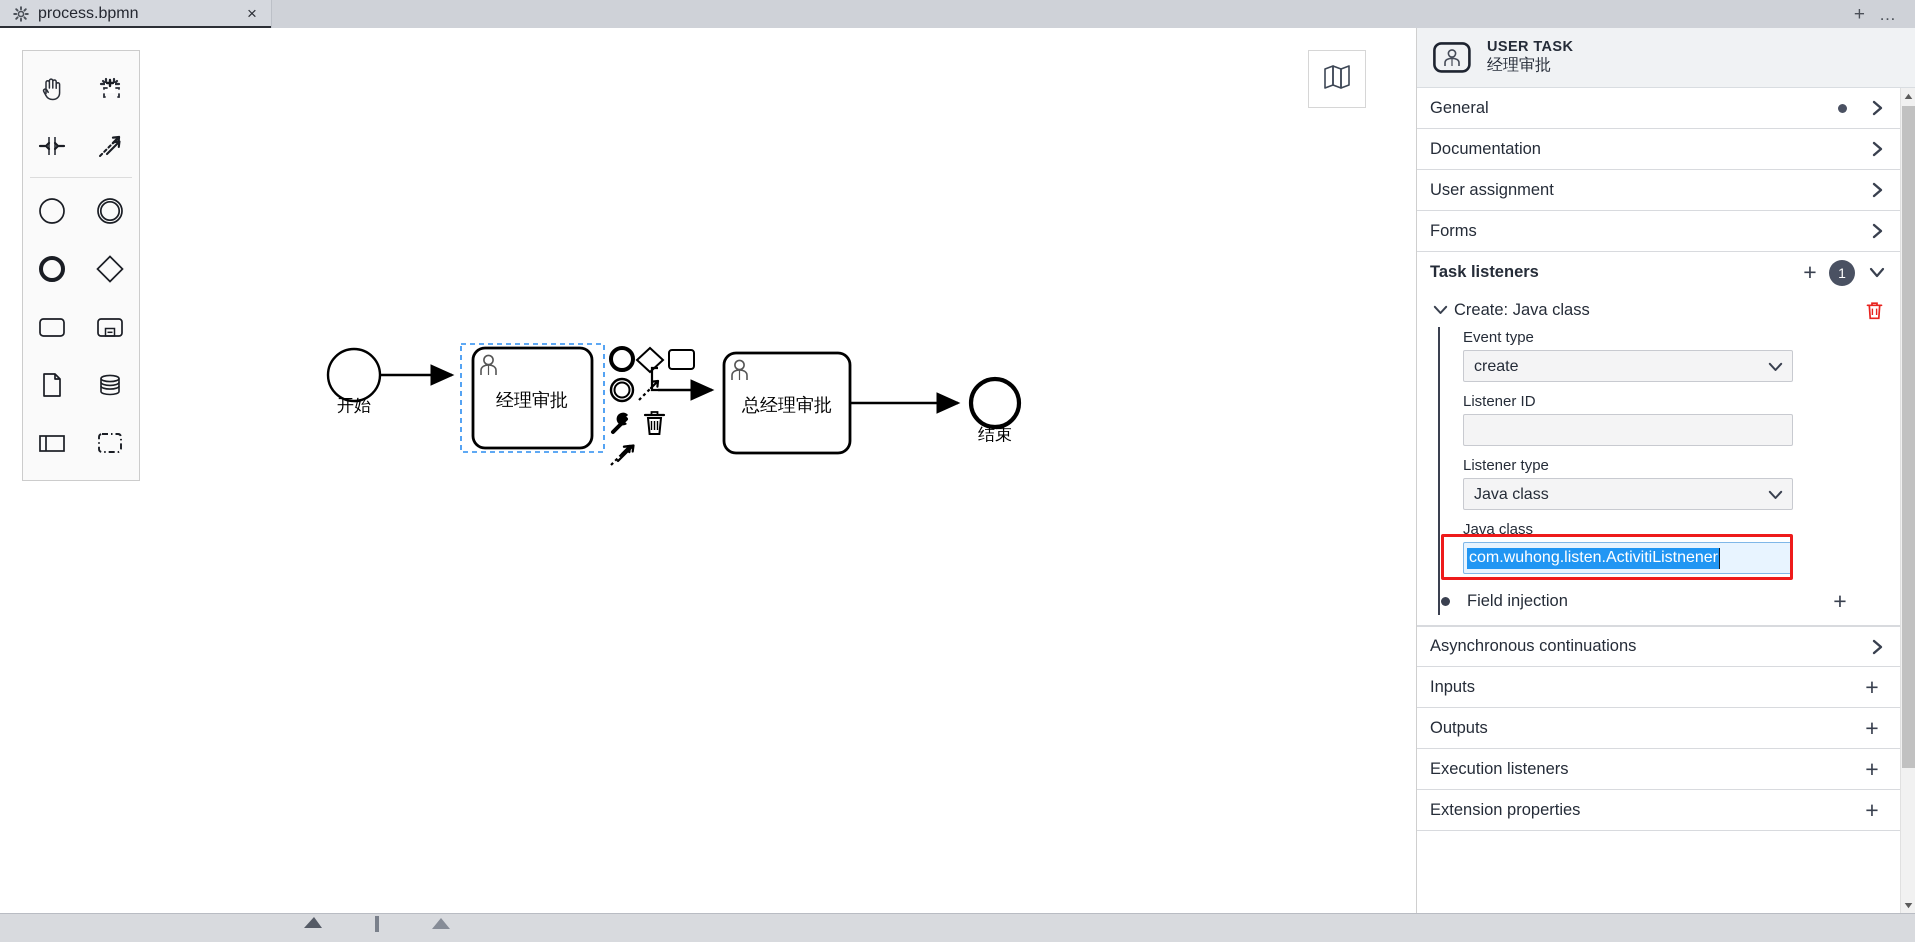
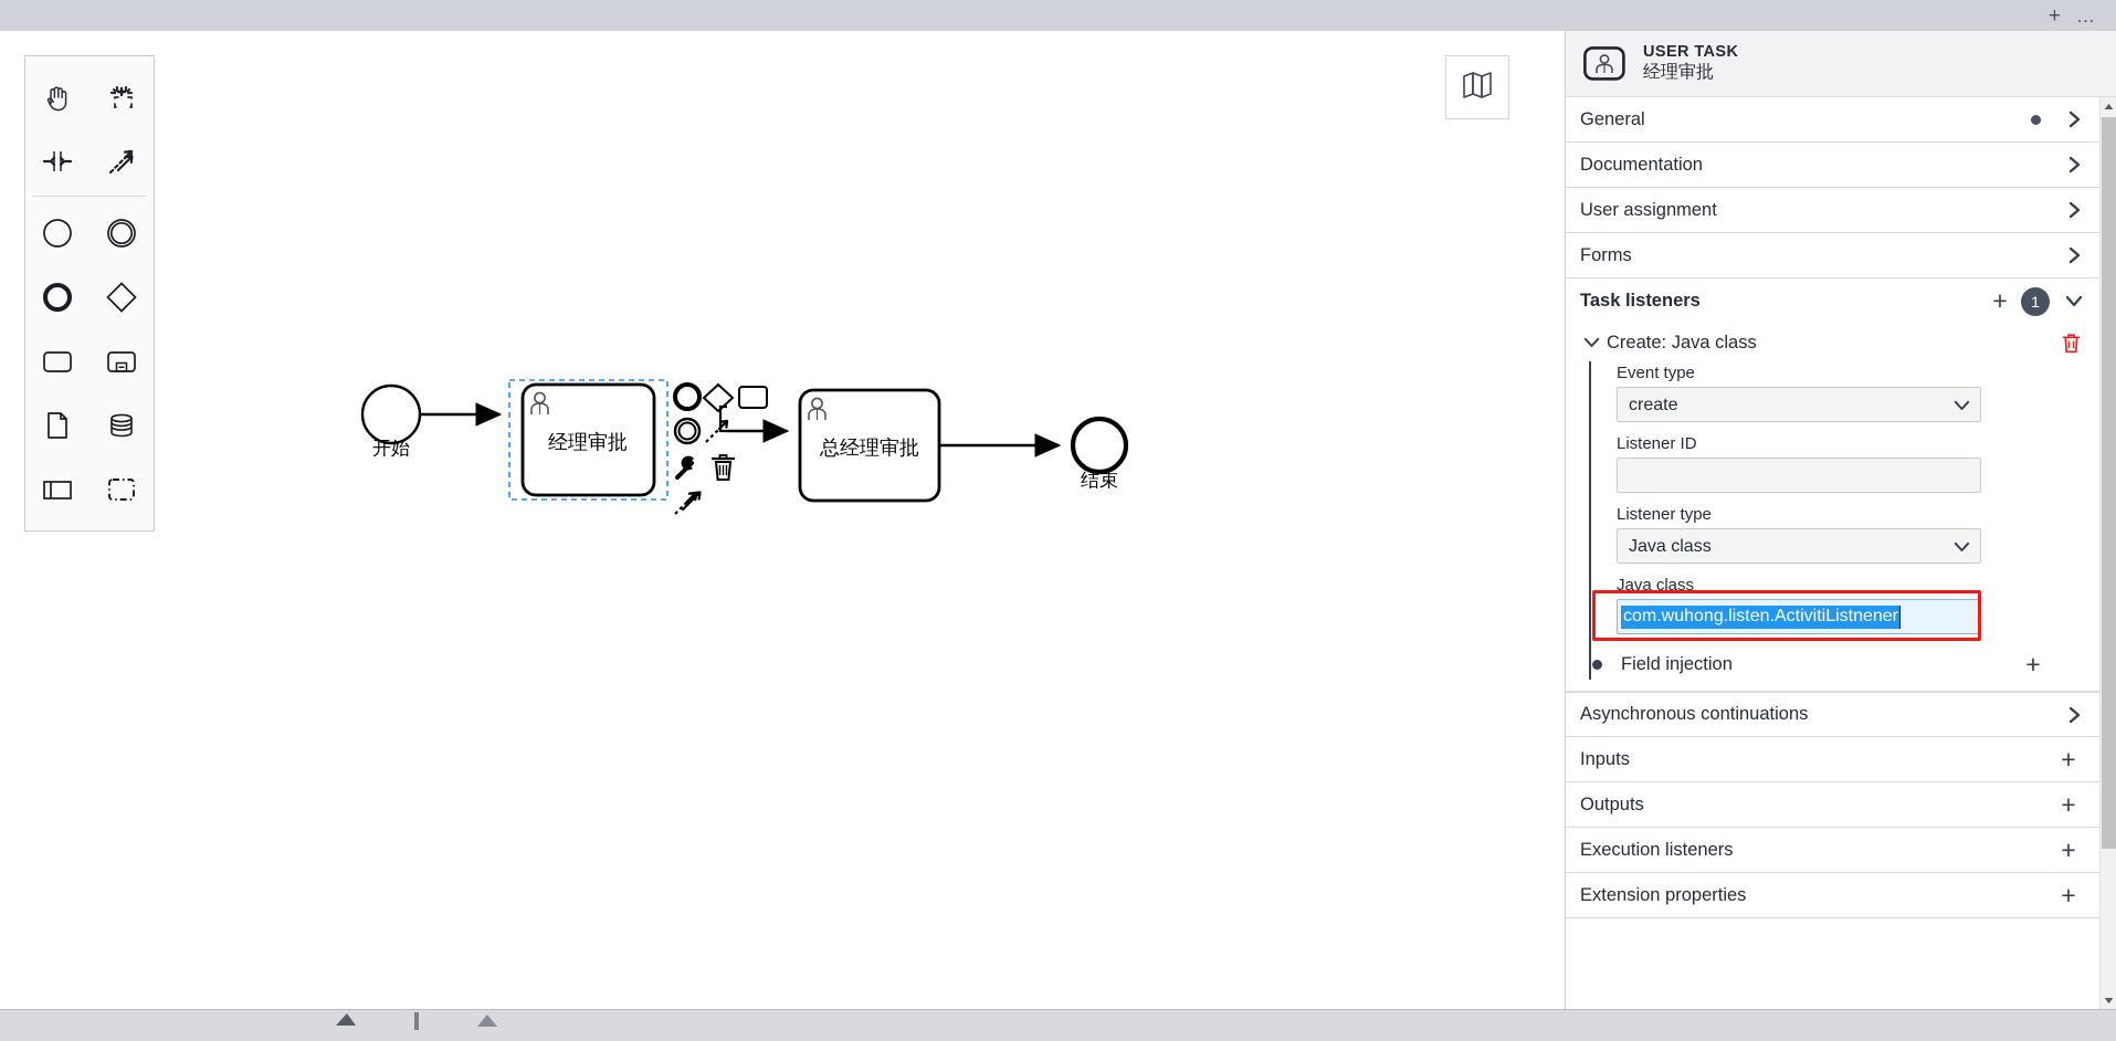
- process.bpmn
- ×
  +
  …
  开始
  经理审批
  总经理审批
  结束
  USER TASK
  经理审批
  General
  Documentation
  User assignment
  Forms
  Task listeners
  +
  1
  Create: Java class
  Event type
  create
  Listener ID
  Listener type
  Java class
  Java class
  com.wuhong.listen.ActivitiListnener
  Field injection
  +
  Asynchronous continuations
  Inputs
  +
  Outputs
  +
  Execution listeners
  +
  Extension properties
  +
